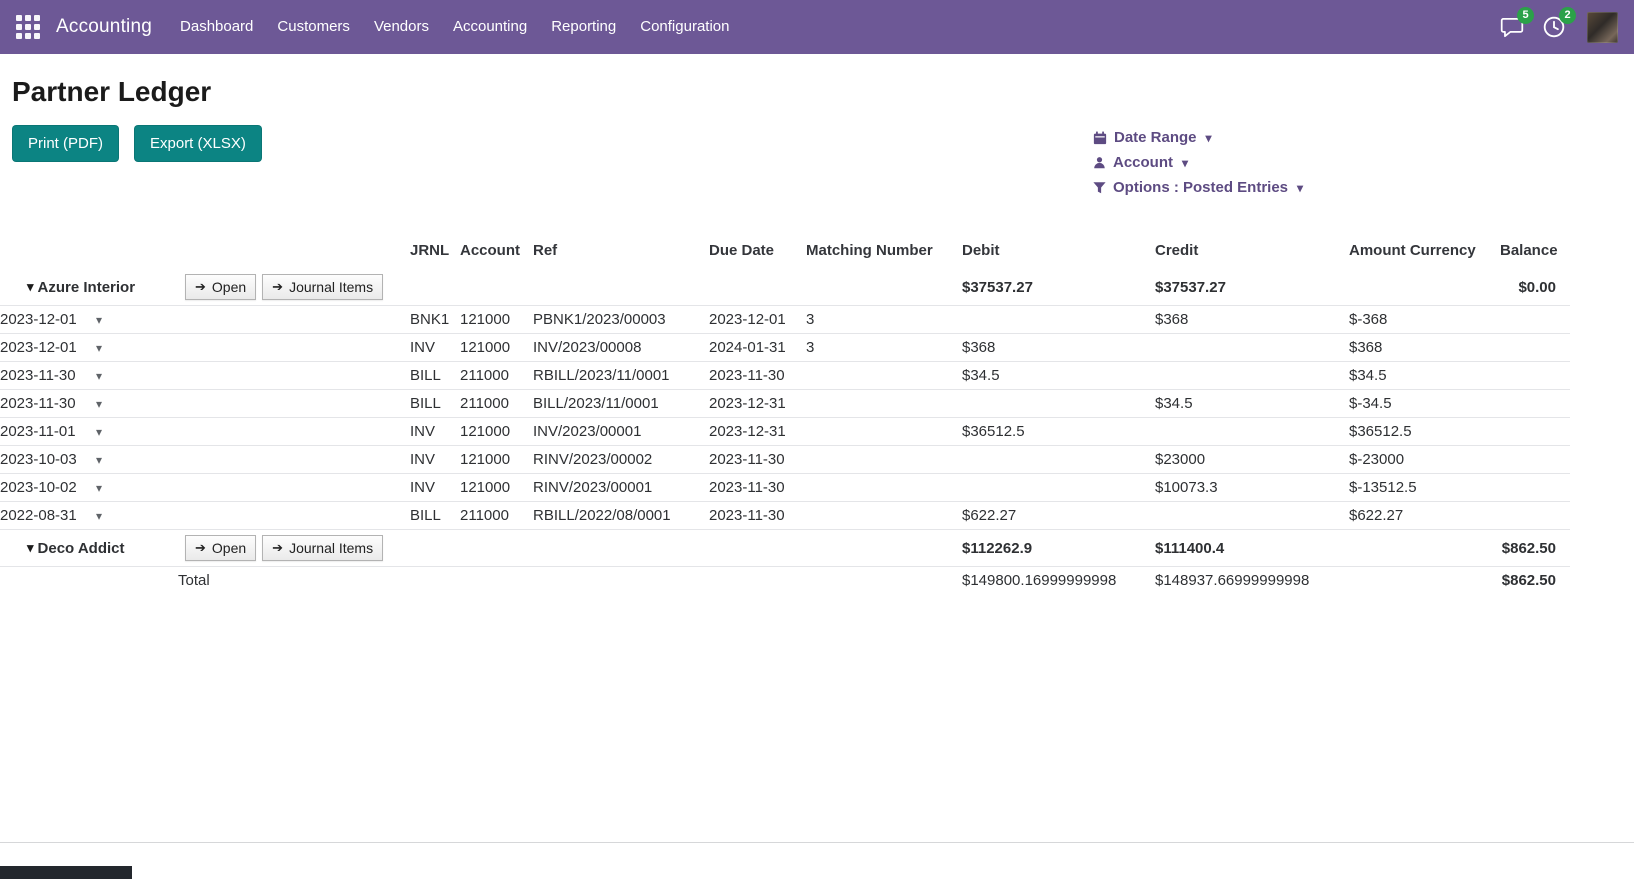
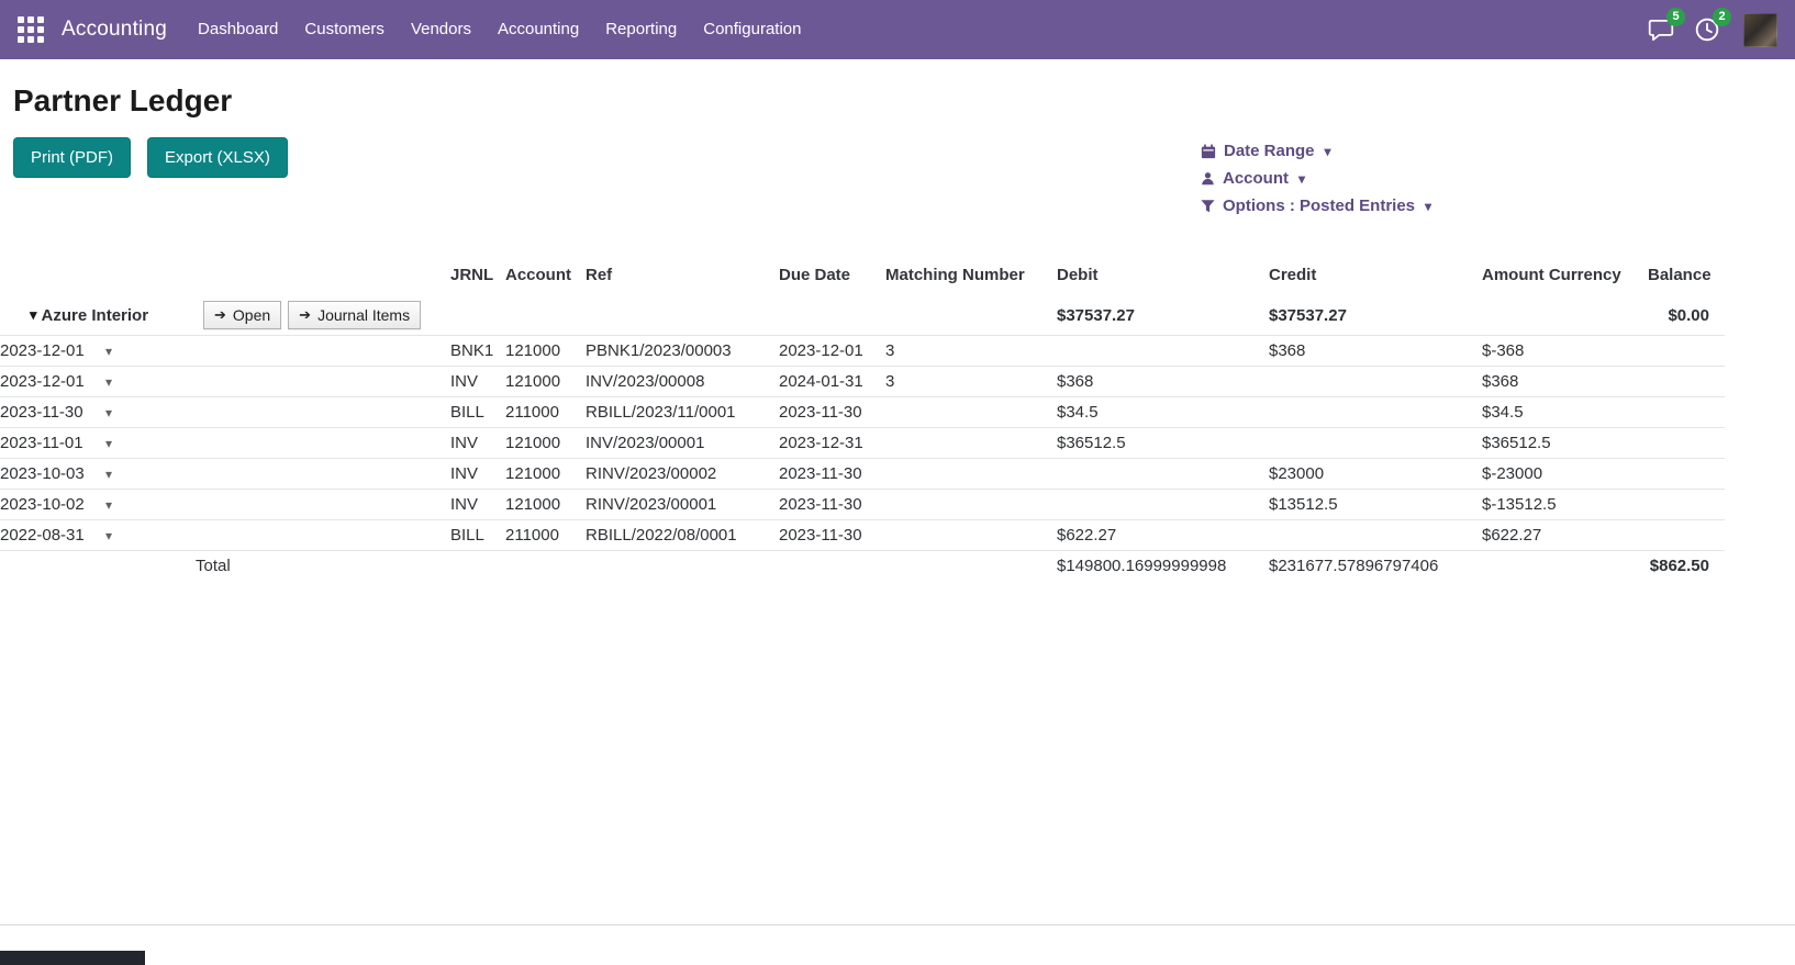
  Accounting
  Dashboard
  Customers
  Vendors
  Accounting
  Reporting
  Configuration
  5
  2
  Partner Ledger
  Print (PDF)
  Export (XLSX)
  Date Range
  ▾
  Account
  ▾
  Options : Posted Entries
  ▾
  	JRNL	Account	Ref	Due Date	Matching Number	Debit	Credit	Amount Currency	Balance
  ▾ Azure Interior ➔ Open ➔ Journal Items						$37537.27	$37537.27		$0.00
  2023-12-01 ▾	BNK1	121000	PBNK1/2023/00003	2023-12-01	3		$368	$-368
  2023-12-01 ▾	INV	121000	INV/2023/00008	2024-01-31	3	$368		$368
  2023-11-30 ▾	BILL	211000	RBILL/2023/11/0001	2023-11-30		$34.5		$34.5
- 2023-11-30 ▾	BILL	211000	BILL/2023/11/0001	2023-12-31			$34.5	$-34.5
  2023-11-01 ▾	INV	121000	INV/2023/00001	2023-12-31		$36512.5		$36512.5
  2023-10-03 ▾	INV	121000	RINV/2023/00002	2023-11-30			$23000	$-23000
- 2023-10-02 ▾	INV	121000	RINV/2023/00001	2023-11-30			$10073.3	$-13512.5
+ 2023-10-02 ▾	INV	121000	RINV/2023/00001	2023-11-30			$13512.5	$-13512.5
  2022-08-31 ▾	BILL	211000	RBILL/2022/08/0001	2023-11-30		$622.27		$622.27
- ▾ Deco Addict ➔ Open ➔ Journal Items						$112262.9	$111400.4		$862.50
- Total						$149800.16999999998	$148937.66999999998		$862.50
+ Total						$149800.16999999998	$231677.57896797406		$862.50
